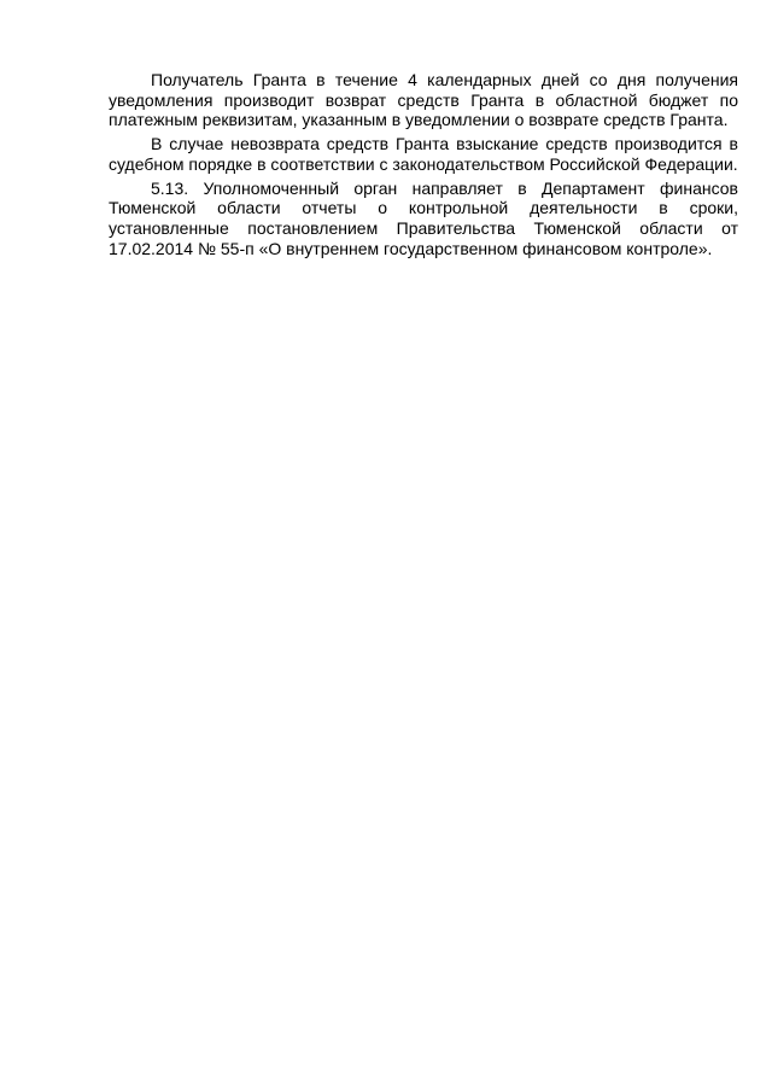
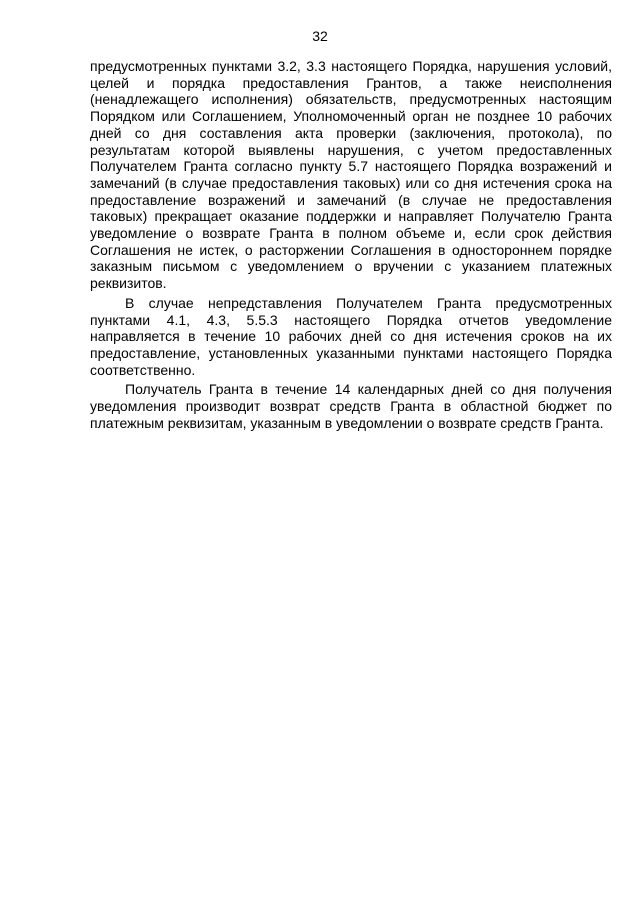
+ 32
+ предусмотренных пунктами 3.2, 3.3 настоящего Порядка, нарушения условий, целей и порядка предоставления Грантов, а также неисполнения (ненадлежащего исполнения) обязательств, предусмотренных настоящим Порядком или Соглашением, Уполномоченный орган не позднее 10 рабочих дней со дня составления акта проверки (заключения, протокола), по результатам которой выявлены нарушения, с учетом предоставленных Получателем Гранта согласно пункту 5.7 настоящего Порядка возражений и замечаний (в случае предоставления таковых) или со дня истечения срока на предоставление возражений и замечаний (в случае не предоставления таковых) прекращает оказание поддержки и направляет Получателю Гранта уведомление о возврате Гранта в полном объеме и, если срок действия Соглашения не истек, о расторжении Соглашения в одностороннем порядке заказным письмом с уведомлением о вручении с указанием платежных реквизитов.
+ В случае непредставления Получателем Гранта предусмотренных пунктами 4.1, 4.3, 5.5.3 настоящего Порядка отчетов уведомление направляется в течение 10 рабочих дней со дня истечения сроков на их предоставление, установленных указанными пунктами настоящего Порядка соответственно.
- Получатель Гранта в течение 4 календарных дней со дня получения уведомления производит возврат средств Гранта в областной бюджет по платежным реквизитам, указанным в уведомлении о возврате средств Гранта.
+ Получатель Гранта в течение 14 календарных дней со дня получения уведомления производит возврат средств Гранта в областной бюджет по платежным реквизитам, указанным в уведомлении о возврате средств Гранта.
- В случае невозврата средств Гранта взыскание средств производится в судебном порядке в соответствии с законодательством Российской Федерации.
- 5.13. Уполномоченный орган направляет в Департамент финансов Тюменской области отчеты о контрольной деятельности в сроки, установленные постановлением Правительства Тюменской области от 17.02.2014 № 55-п «О внутреннем государственном финансовом контроле».
